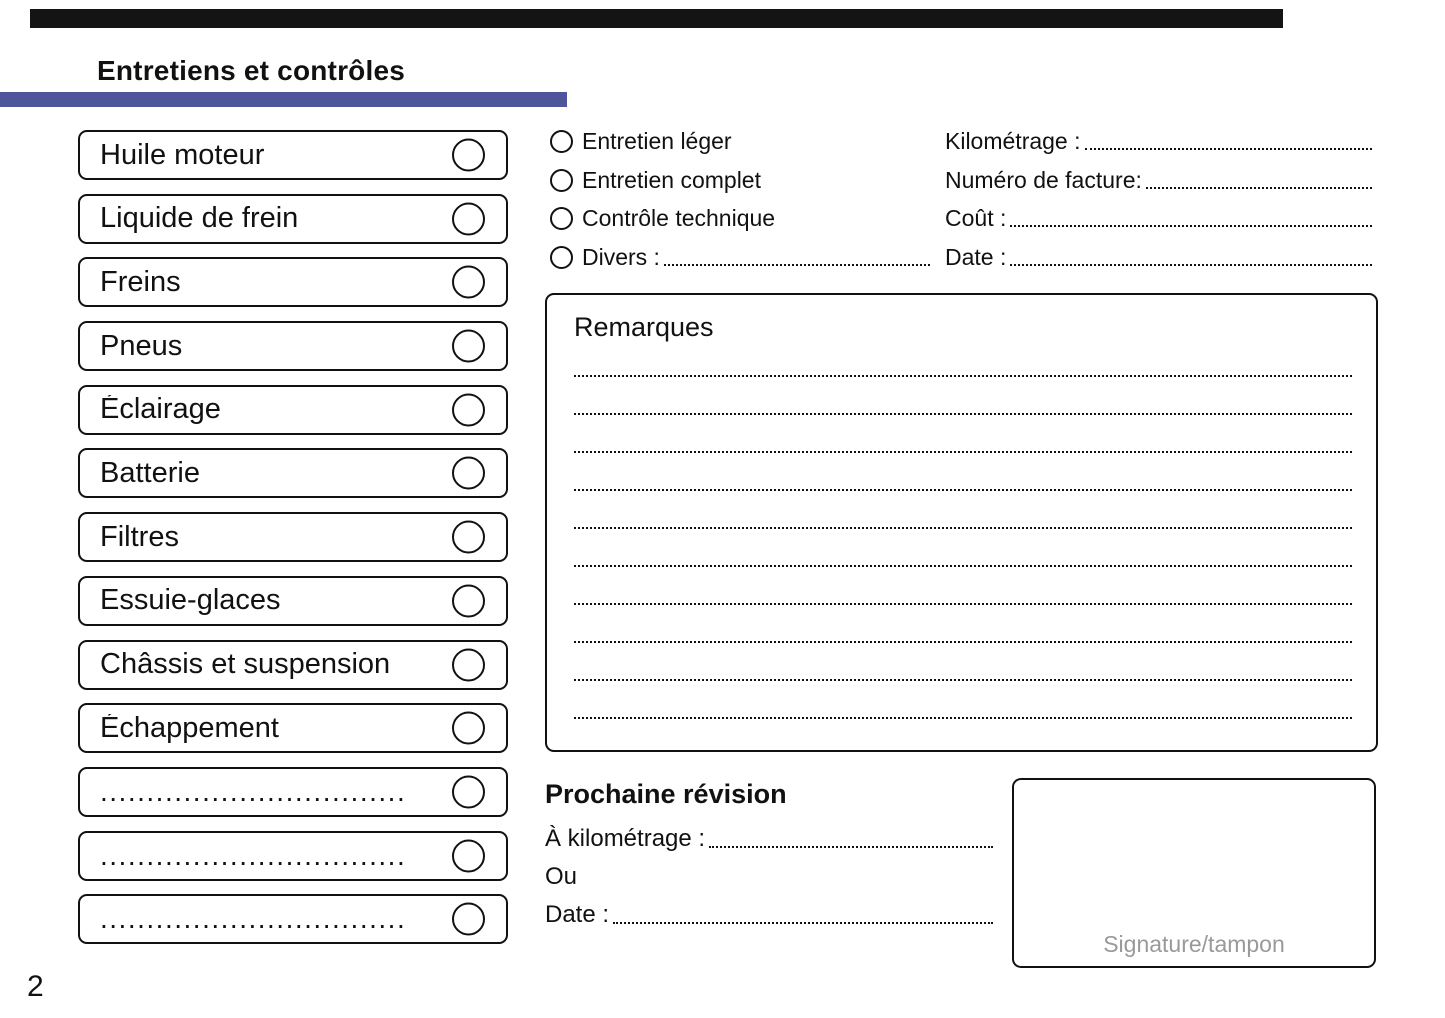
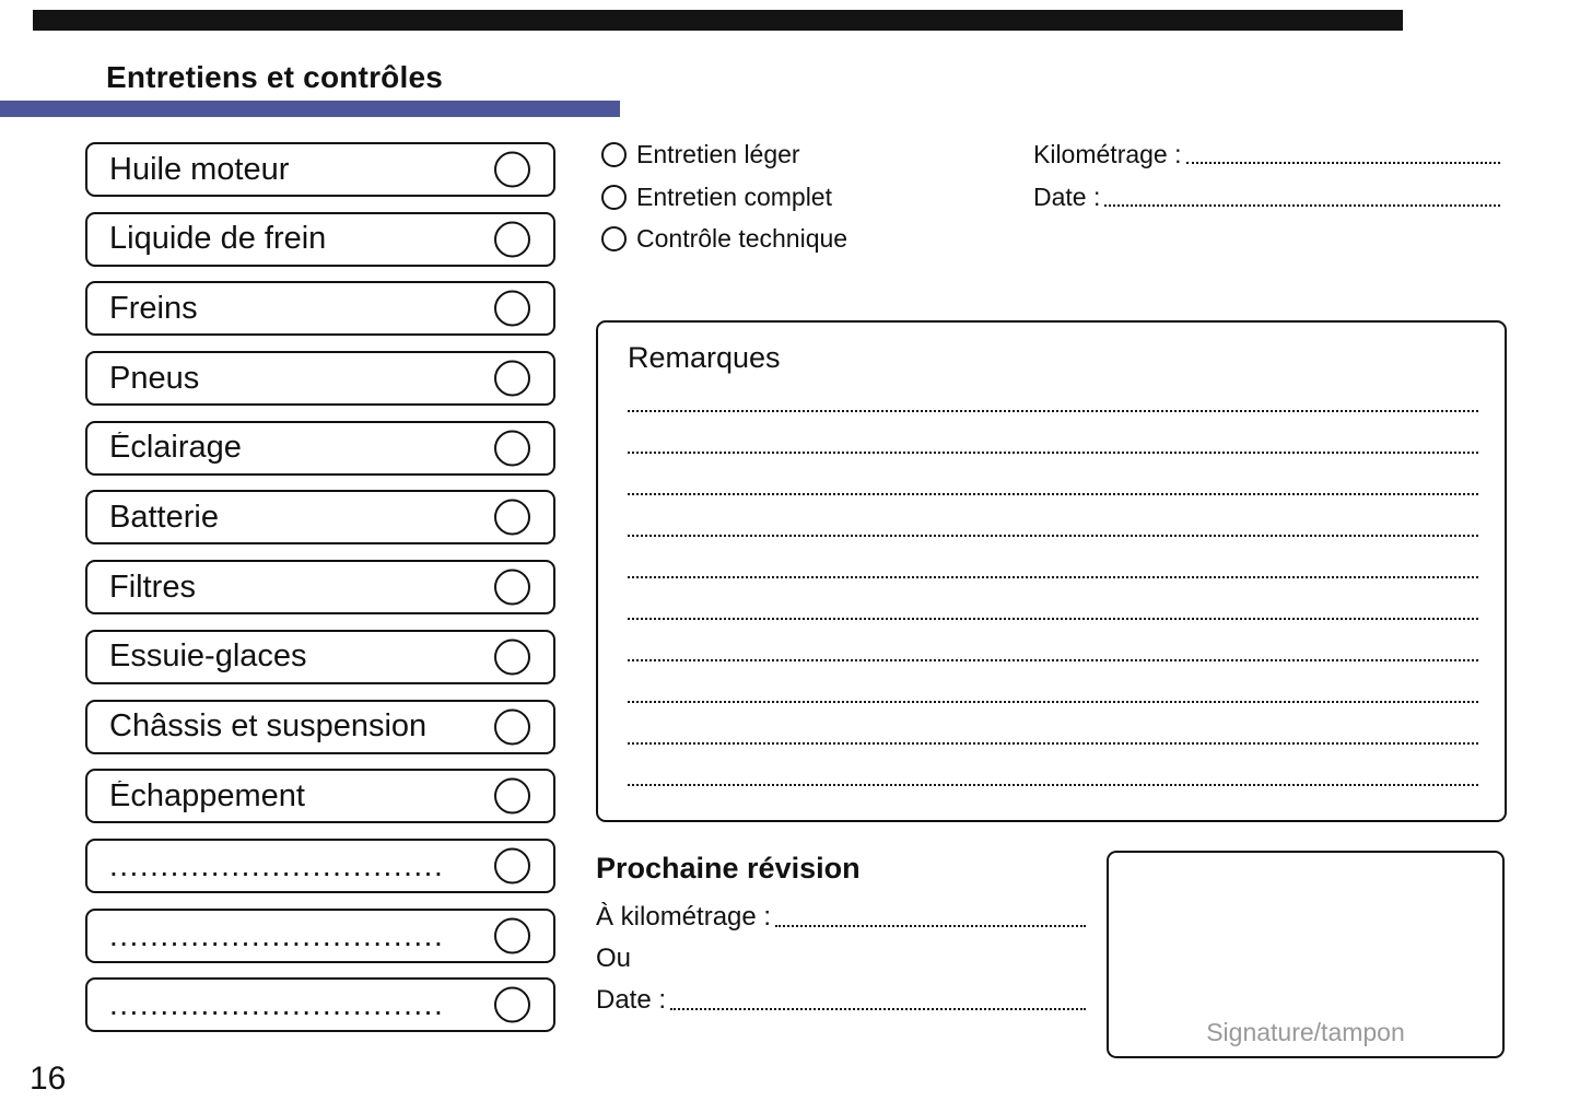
  Entretiens et contrôles
  Huile moteur
  Liquide de frein
  Freins
  Pneus
  Éclairage
  Batterie
  Filtres
  Essuie-glaces
  Châssis et suspension
  Échappement
  .................................
  .................................
  .................................
  Entretien léger
  Entretien complet
  Contrôle technique
- Divers :
  Kilométrage :
- Numéro de facture:
- Coût :
  Date :
  Remarques
  Prochaine révision
  À kilométrage :
  Ou
  Date :
  Signature/tampon
- 2
+ 16
